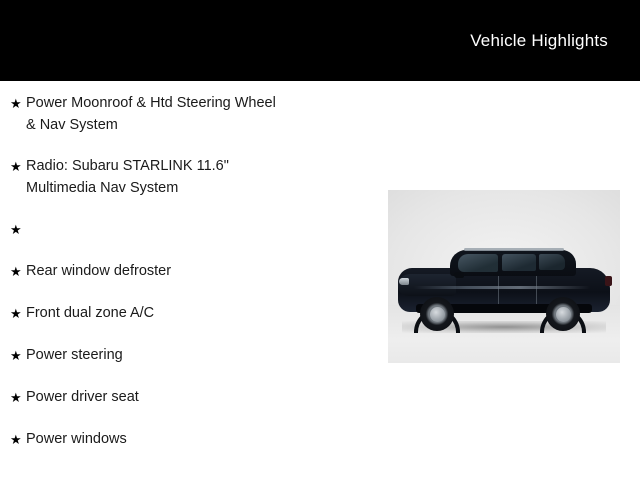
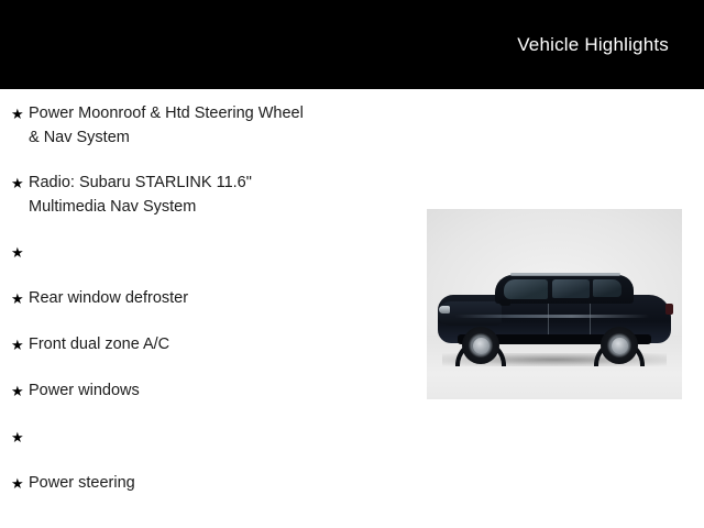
  Vehicle Highlights
  ★
  Power Moonroof & Htd Steering Wheel
  & Nav System
  ★
  Radio: Subaru STARLINK 11.6"
  Multimedia Nav System
  ★
  ★
  Rear window defroster
  ★
  Front dual zone A/C
  ★
- Power steering
+ Power windows
  ★
- Power driver seat
  ★
- Power windows
+ Power steering
